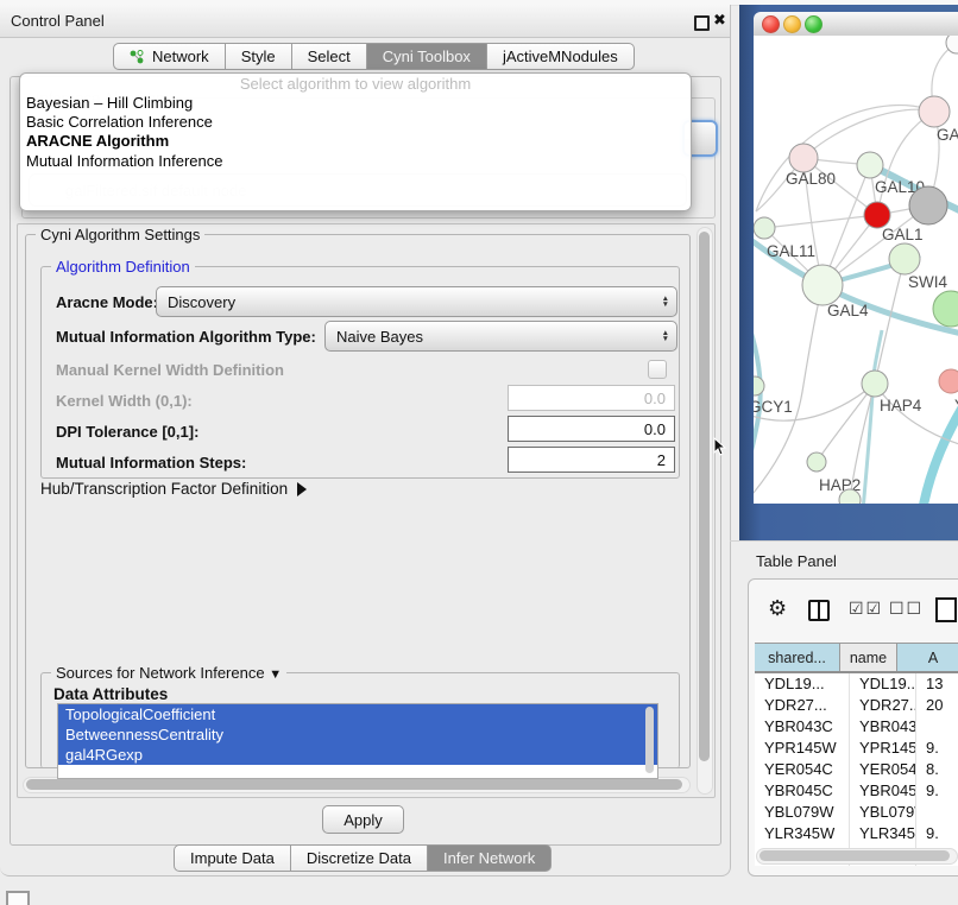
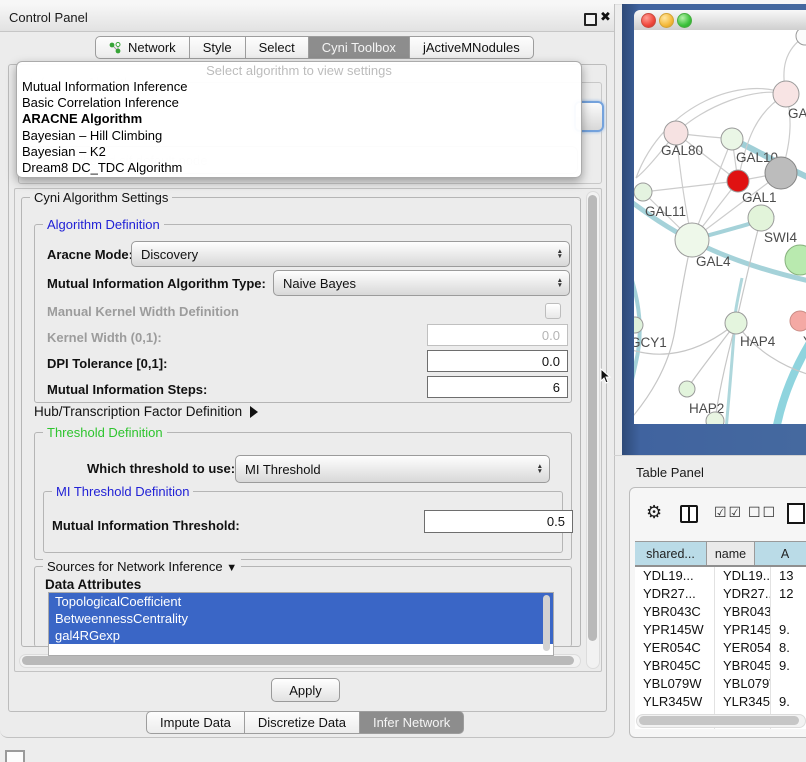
  Control Panel
  ✖
  Network
  Style
  Select
  Cyni Toolbox
  jActiveMNodules
  Cyni Algorithm Settings
  Algorithm Definition
  Aracne Mode
  Discovery
  Mutual Information Algorithm Type:
  Naive Bayes
  Manual Kernel Width Definition
  Kernel Width (0,1):
  0.0
  DPI Tolerance [0,1]:
  0.0
  Mutual Information Steps:
- 2
+ 6
  Hub/Transcription Factor Definition
+ Threshold Definition
+ Which threshold to use:
+ MI Threshold
+ MI Threshold Definition
+ Mutual Information Threshold:
+ 0.5
  Sources for Network Inference ▼
  Data Attributes
  TopologicalCoefficient
  BetweennessCentrality
  gal4RGexp
  Apply
  Impute Data
  Discretize Data
  Infer Network
- Select algorithm to view algorithm
+ Select algorithm to view settings
- Bayesian – Hill Climbing
+ Mutual Information Inference
  Basic Correlation Inference
  ARACNE Algorithm
- Mutual Information Inference
+ Bayesian – Hill Climbing
+ Bayesian – K2
+ Dream8 DC_TDC Algorithm
  GAL80
  GAL10
  GAL1
  GAL11
  SWI4
  GAL4
  GCY1
  HAP4
  HAP2
  Table Panel
  ⚙
  ☑☑
  ☐☐
  shared...
  name
  A
  YDL19...
  YDL19..
  13
  YDR27...
  YDR27..
- 20
+ 12
  YBR043C
  YBR043
  YPR145W
  YPR145
  9.
  YER054C
  YER054
  8.
  YBR045C
  YBR045
  9.
  YBL079W
  YBL079
  YLR345W
  YLR345
  9.
